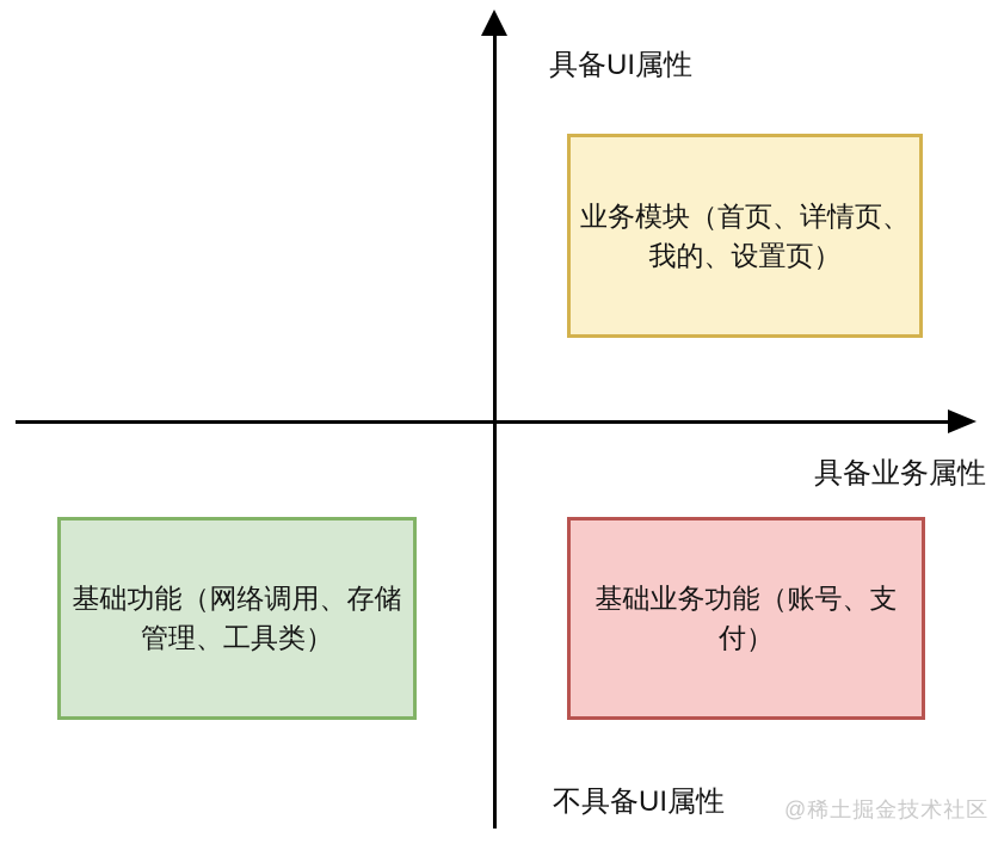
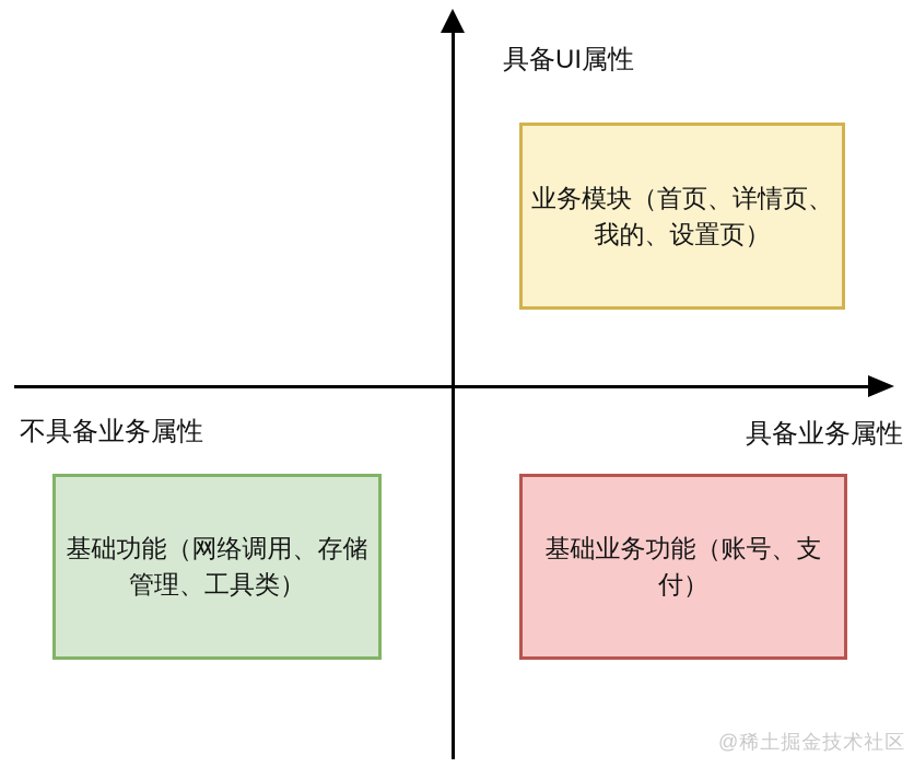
  具备UI属性
+ 不具备业务属性
  具备业务属性
- 不具备UI属性
  业务模块（首页、详情页、
  我的、设置页）
  基础功能（网络调用、存储
  管理、工具类）
  基础业务功能（账号、支
  付）
  @稀土掘金技术社区
